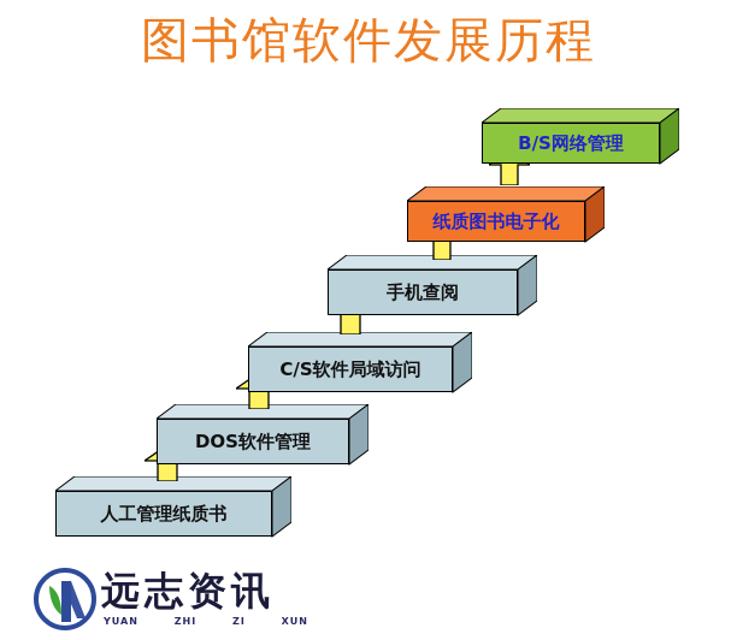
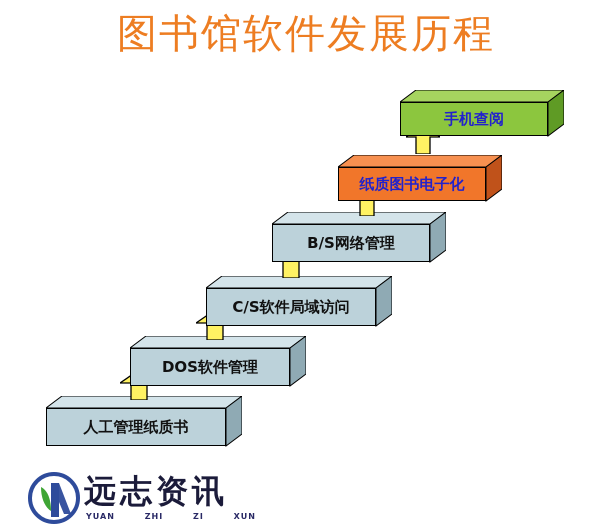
  图书馆软件发展历程
  人工管理纸质书
  DOS软件管理
  C/S软件局域访问
- 手机查阅
+ B/S网络管理
  纸质图书电子化
- B/S网络管理
+ 手机查阅
  远志资讯
  YUAN
  ZHI
  ZI
  XUN
